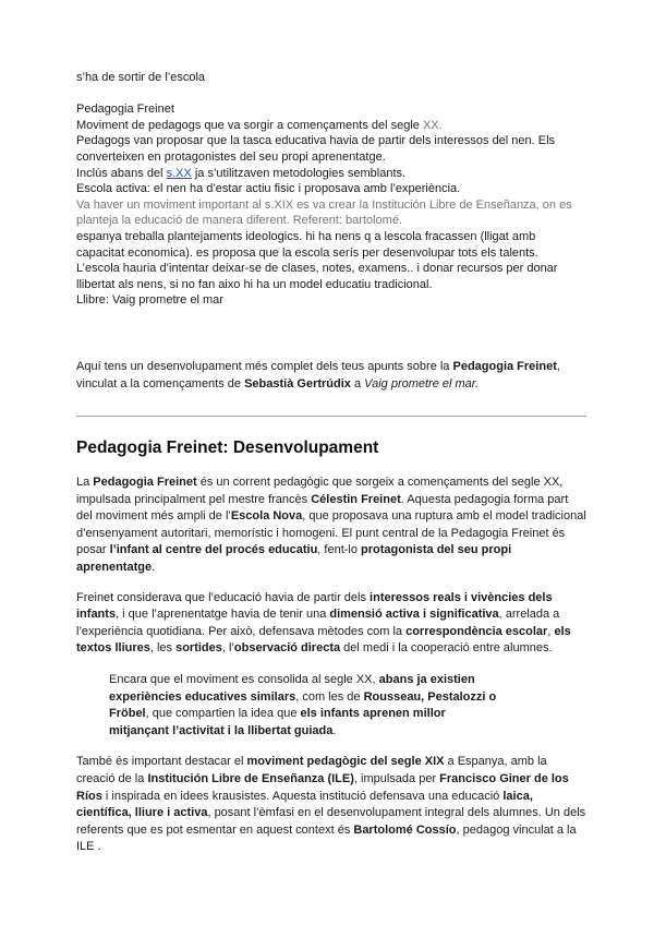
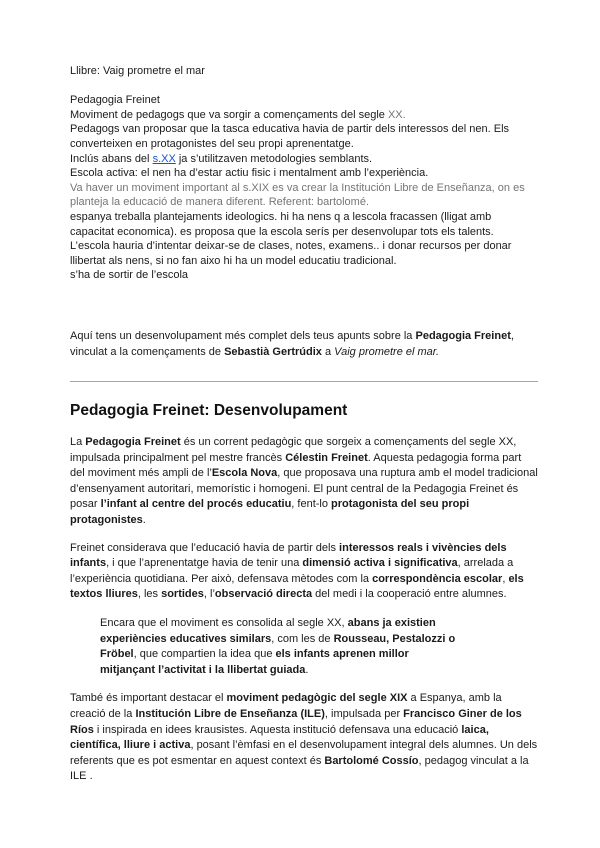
- s’ha de sortir de l’escola
+ Llibre: Vaig prometre el mar
  Pedagogia Freinet
  Moviment de pedagogs que va sorgir a començaments del segle XX.
  Pedagogs van proposar que la tasca educativa havia de partir dels interessos del nen. Els converteixen en protagonistes del seu propi aprenentatge.
  Inclús abans del s.XX ja s’utilitzaven metodologies semblants.
- Escola activa: el nen ha d’estar actiu fisic i proposava amb l’experiència.
+ Escola activa: el nen ha d’estar actiu fisic i mentalment amb l’experiència.
  Va haver un moviment important al s.XIX es va crear la Institución Libre de Enseñanza, on es planteja la educació de manera diferent. Referent: bartolomé.
  espanya treballa plantejaments ideologics. hi ha nens q a lescola fracassen (lligat amb capacitat economica). es proposa que la escola serís per desenvolupar tots els talents.
  L’escola hauria d’intentar deixar-se de clases, notes, examens.. i donar recursos per donar llibertat als nens, si no fan aixo hi ha un model educatiu tradicional.
- Llibre: Vaig prometre el mar
+ s’ha de sortir de l’escola
  Aquí tens un desenvolupament més complet dels teus apunts sobre la Pedagogia Freinet, vinculat a la començaments de Sebastià Gertrúdix a Vaig prometre el mar.
  Pedagogia Freinet: Desenvolupament
- La Pedagogia Freinet és un corrent pedagògic que sorgeix a començaments del segle XX, impulsada principalment pel mestre francès Célestin Freinet. Aquesta pedagogia forma part del moviment més ampli de l’Escola Nova, que proposava una ruptura amb el model tradicional d’ensenyament autoritari, memorístic i homogeni. El punt central de la Pedagogia Freinet és posar l’infant al centre del procés educatiu, fent-lo protagonista del seu propi aprenentatge.
+ La Pedagogia Freinet és un corrent pedagògic que sorgeix a començaments del segle XX, impulsada principalment pel mestre francès Célestin Freinet. Aquesta pedagogia forma part del moviment més ampli de l’Escola Nova, que proposava una ruptura amb el model tradicional d’ensenyament autoritari, memorístic i homogeni. El punt central de la Pedagogia Freinet és posar l’infant al centre del procés educatiu, fent-lo protagonista del seu propi protagonistes.
  Freinet considerava que l’educació havia de partir dels interessos reals i vivències dels infants, i que l’aprenentatge havia de tenir una dimensió activa i significativa, arrelada a l’experiència quotidiana. Per això, defensava mètodes com la correspondència escolar, els textos lliures, les sortides, l’observació directa del medi i la cooperació entre alumnes.
  Encara que el moviment es consolida al segle XX, abans ja existien experiències educatives similars, com les de Rousseau, Pestalozzi o Fröbel, que compartien la idea que els infants aprenen millor mitjançant l’activitat i la llibertat guiada.
  També és important destacar el moviment pedagògic del segle XIX a Espanya, amb la creació de la Institución Libre de Enseñanza (ILE), impulsada per Francisco Giner de los Ríos i inspirada en idees krausistes. Aquesta institució defensava una educació laica, científica, lliure i activa, posant l’èmfasi en el desenvolupament integral dels alumnes. Un dels referents que es pot esmentar en aquest context és Bartolomé Cossío, pedagog vinculat a la ILE .
